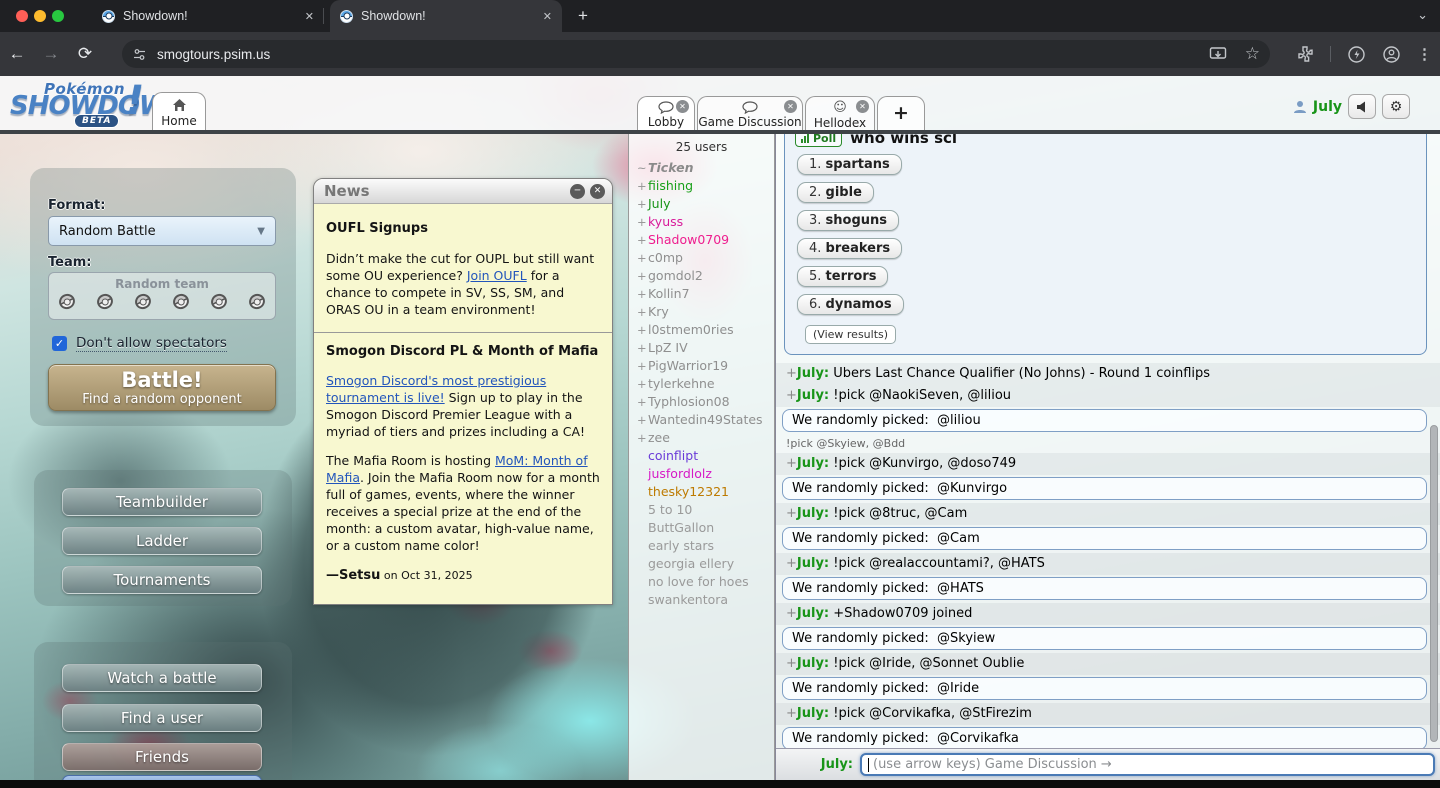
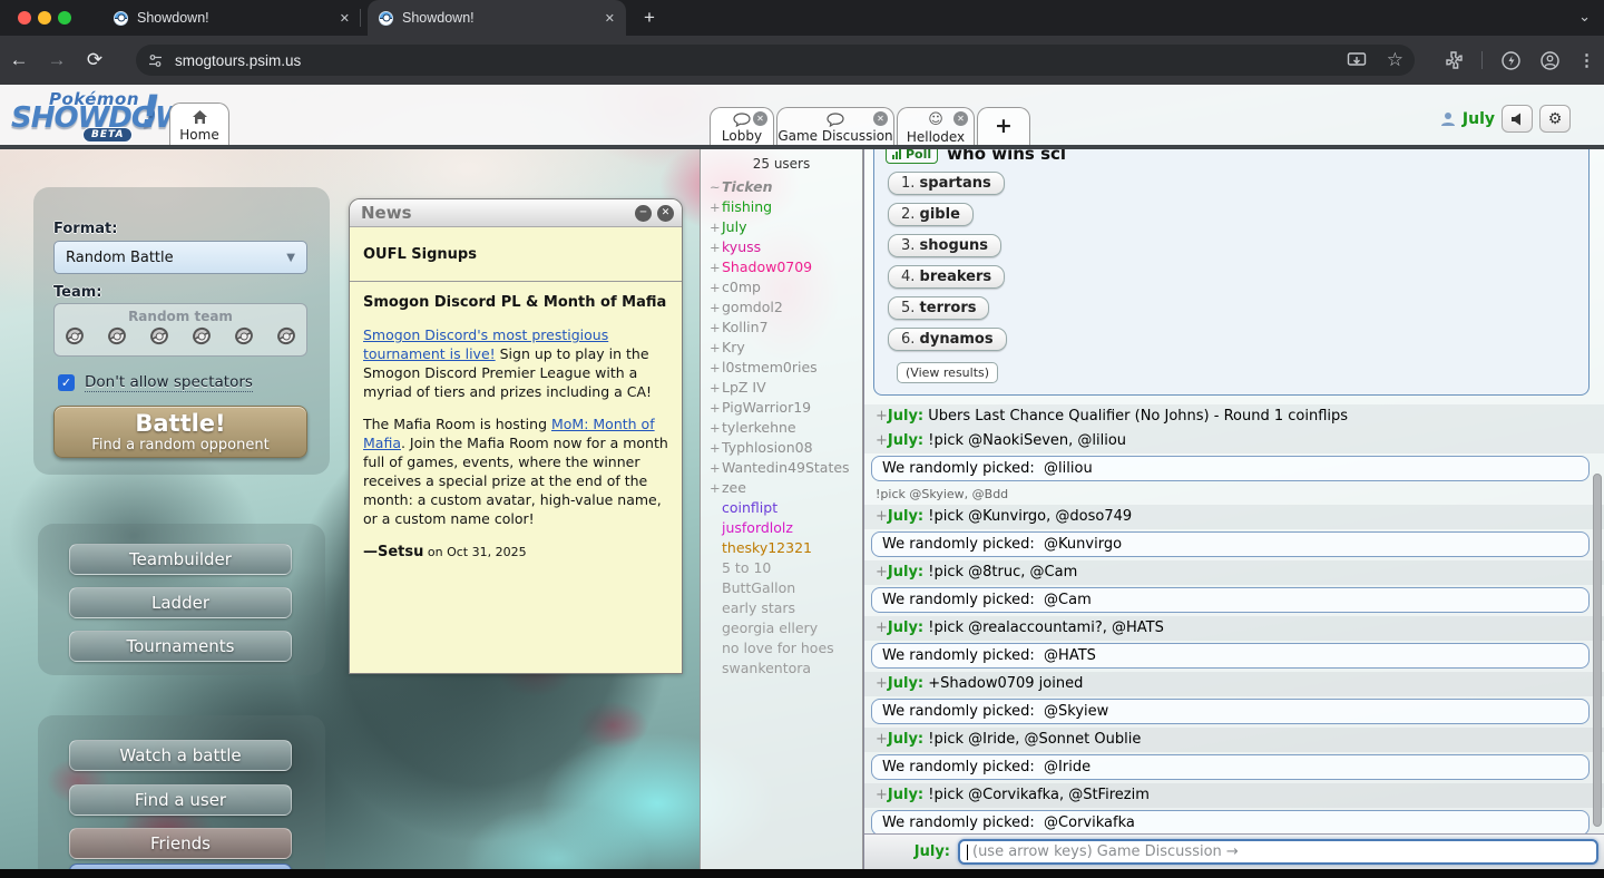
  Showdown!
  ✕
  Showdown!
  ✕
  +
  ⌄
  ←
  →
  ⟳
  smogtours.psim.us
  ☆
  ⋮
  Pokémon
  SHOWDO
  BETA
  !
  Home
  ✕
  Lobby
  ✕
  Game Discussion
  ✕
  ☺
  Hellodex
  +
  July
  ⚙
  Format:
  Random Battle
  ▼
  Team:
  Random team
  ✓
  Don't allow spectators
  Battle!
  Find a random opponent
  Teambuilder
  Ladder
  Tournaments
  Watch a battle
  Find a user
  Friends
  News
  ─
  ✕
  OUFL Signups
- Didn’t make the cut for OUPL but still want some OU experience? Join OUFL for a chance to compete in SV, SS, SM, and ORAS OU in a team environment!
  Smogon Discord PL & Month of Mafia
  Smogon Discord's most prestigious tournament is live! Sign up to play in the Smogon Discord Premier League with a myriad of tiers and prizes including a CA!
  The Mafia Room is hosting MoM: Month of Mafia. Join the Mafia Room now for a month full of games, events, where the winner receives a special prize at the end of the month: a custom avatar, high-value name, or a custom name color!
  —Setsu on Oct 31, 2025
  25 users
  ~Ticken
  +fiishing
  +July
  +kyuss
  +Shadow0709
  +c0mp
  +gomdol2
  +Kollin7
  +Kry
  +l0stmem0ries
  +LpZ IV
  +PigWarrior19
  +tylerkehne
  +Typhlosion08
  +Wantedin49States
  +zee
  coinflipt
  jusfordlolz
  thesky12321
  5 to 10
  ButtGallon
  early stars
  georgia ellery
  no love for hoes
  swankentora
  Poll
  who wins scl
  1. spartans
  2. gible
  3. shoguns
  4. breakers
  5. terrors
  6. dynamos
  (View results)
  +July: Ubers Last Chance Qualifier (No Johns) - Round 1 coinflips
  +July: !pick @NaokiSeven, @liliou
  We randomly picked: @liliou
  !pick @Skyiew, @Bdd
  +July: !pick @Kunvirgo, @doso749
  We randomly picked: @Kunvirgo
  +July: !pick @8truc, @Cam
  We randomly picked: @Cam
  +July: !pick @realaccountami?, @HATS
  We randomly picked: @HATS
  +July: +Shadow0709 joined
  We randomly picked: @Skyiew
  +July: !pick @Iride, @Sonnet Oublie
  We randomly picked: @Iride
  +July: !pick @Corvikafka, @StFirezim
  We randomly picked: @Corvikafka
  July:
  (use arrow keys) Game Discussion →
